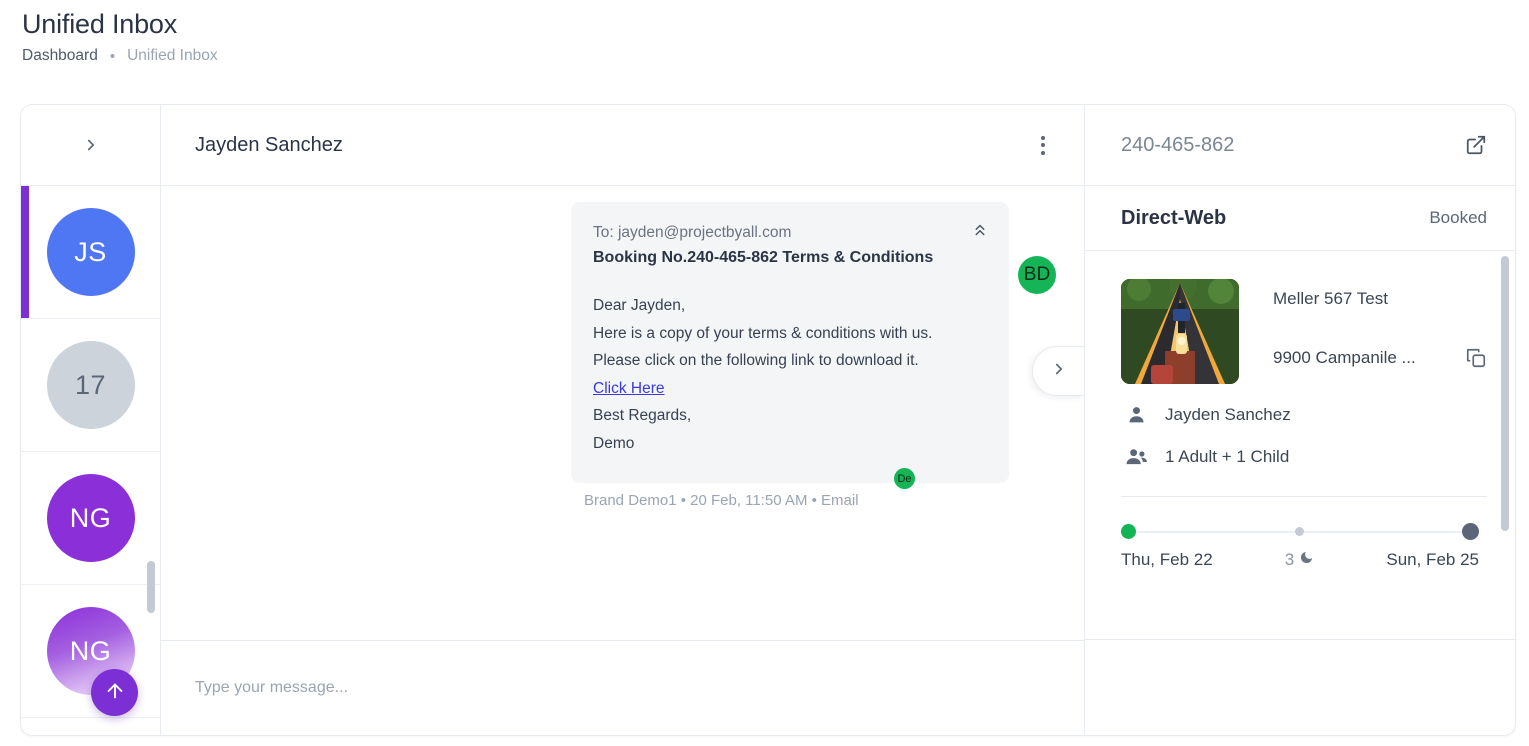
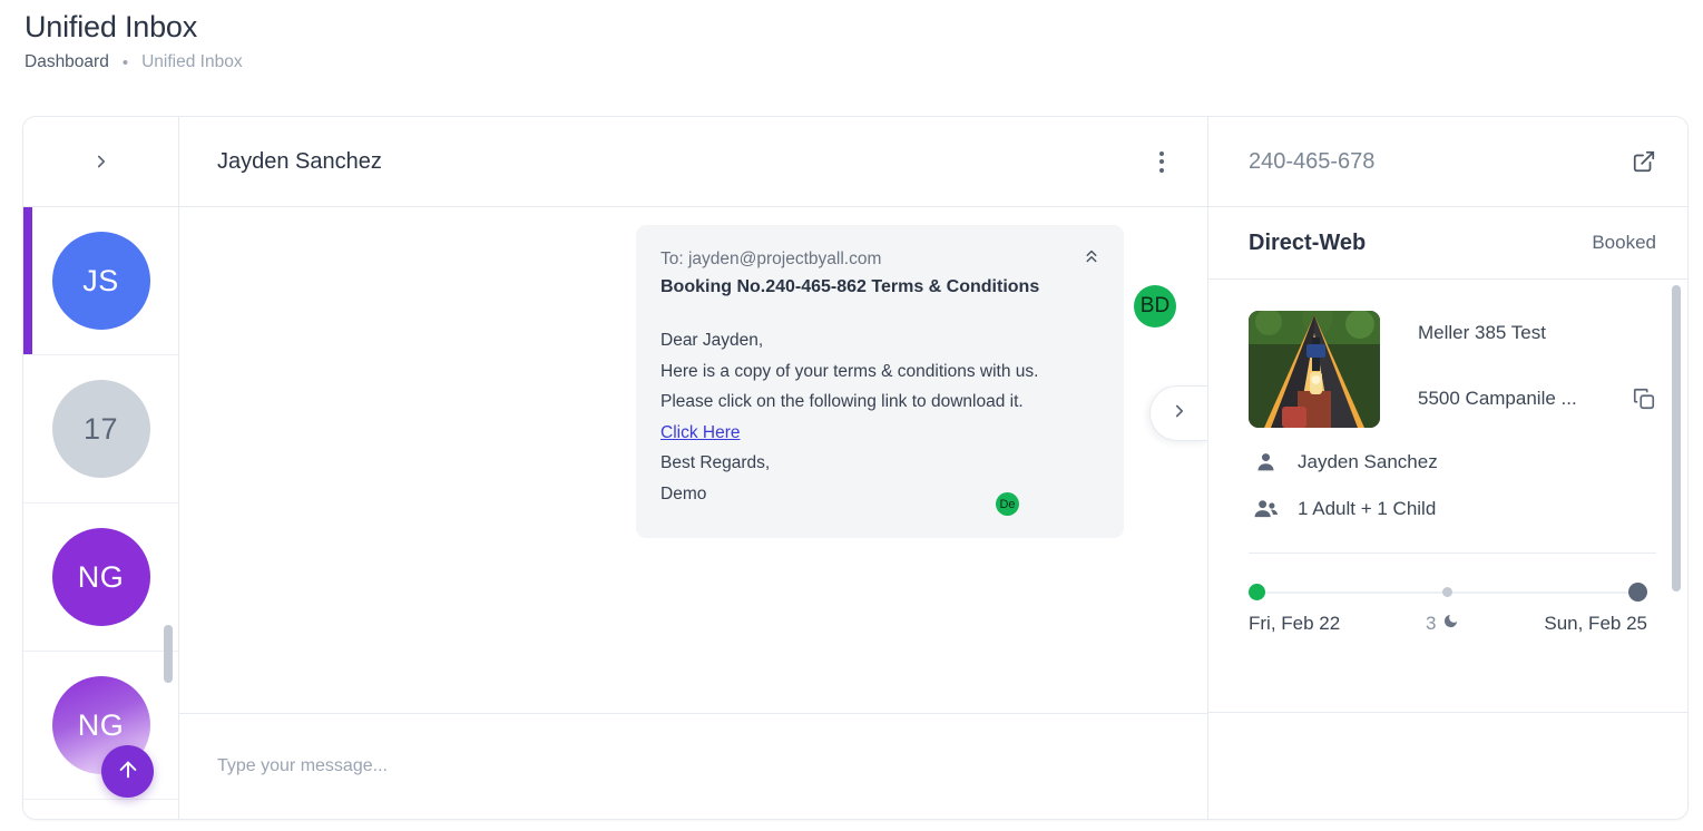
  Unified Inbox
  Dashboard
  •
  Unified Inbox
  JS
  17
  NG
  NG
  Jayden Sanchez
  To: jayden@projectbyall.com
  Booking No.240-465-862 Terms & Conditions
  Dear Jayden,
  Here is a copy of your terms & conditions with us.
  Please click on the following link to download it.
  Click Here
  Best Regards,
  Demo
- Brand Demo1 • 20 Feb, 11:50 AM • Email
  De
  BD
  Type your message...
- 240-465-862
+ 240-465-678
  Direct-Web
  Booked
- Meller 567 Test
+ Meller 385 Test
- 9900 Campanile ...
+ 5500 Campanile ...
  Jayden Sanchez
  1 Adult + 1 Child
- Thu, Feb 22
+ Fri, Feb 22
  3
  Sun, Feb 25
